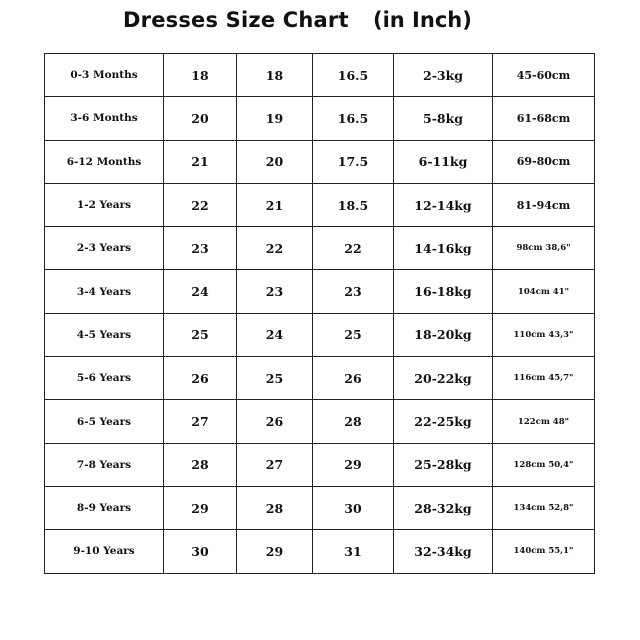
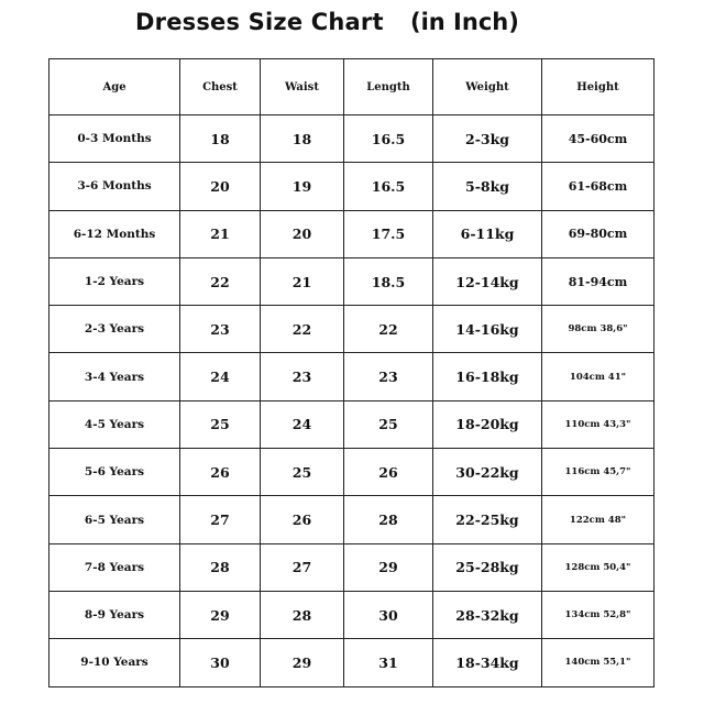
  Dresses Size Chart
  (in Inch)
+ Age	Chest	Waist	Length	Weight	Height
  0-3 Months	18	18	16.5	2-3kg	45-60cm
  3-6 Months	20	19	16.5	5-8kg	61-68cm
  6-12 Months	21	20	17.5	6-11kg	69-80cm
  1-2 Years	22	21	18.5	12-14kg	81-94cm
  2-3 Years	23	22	22	14-16kg	98cm 38,6"
  3-4 Years	24	23	23	16-18kg	104cm 41"
  4-5 Years	25	24	25	18-20kg	110cm 43,3"
- 5-6 Years	26	25	26	20-22kg	116cm 45,7"
+ 5-6 Years	26	25	26	30-22kg	116cm 45,7"
  6-5 Years	27	26	28	22-25kg	122cm 48"
  7-8 Years	28	27	29	25-28kg	128cm 50,4"
  8-9 Years	29	28	30	28-32kg	134cm 52,8"
- 9-10 Years	30	29	31	32-34kg	140cm 55,1"
+ 9-10 Years	30	29	31	18-34kg	140cm 55,1"
